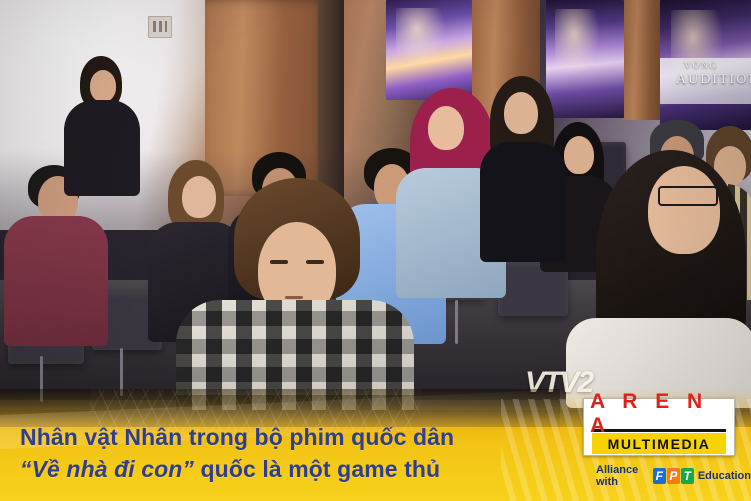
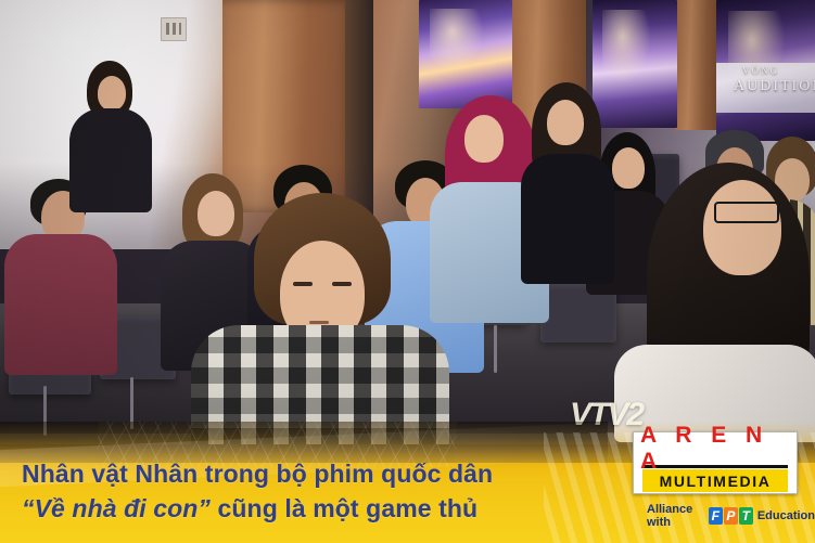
  VTV2
  Nhân vật Nhân trong bộ phim quốc dân
- “Về nhà đi con” quốc là một game thủ
+ “Về nhà đi con” cũng là một game thủ
  A R E N A
  MULTIMEDIA
  Alliance with
  F
  P
  T
  Education
